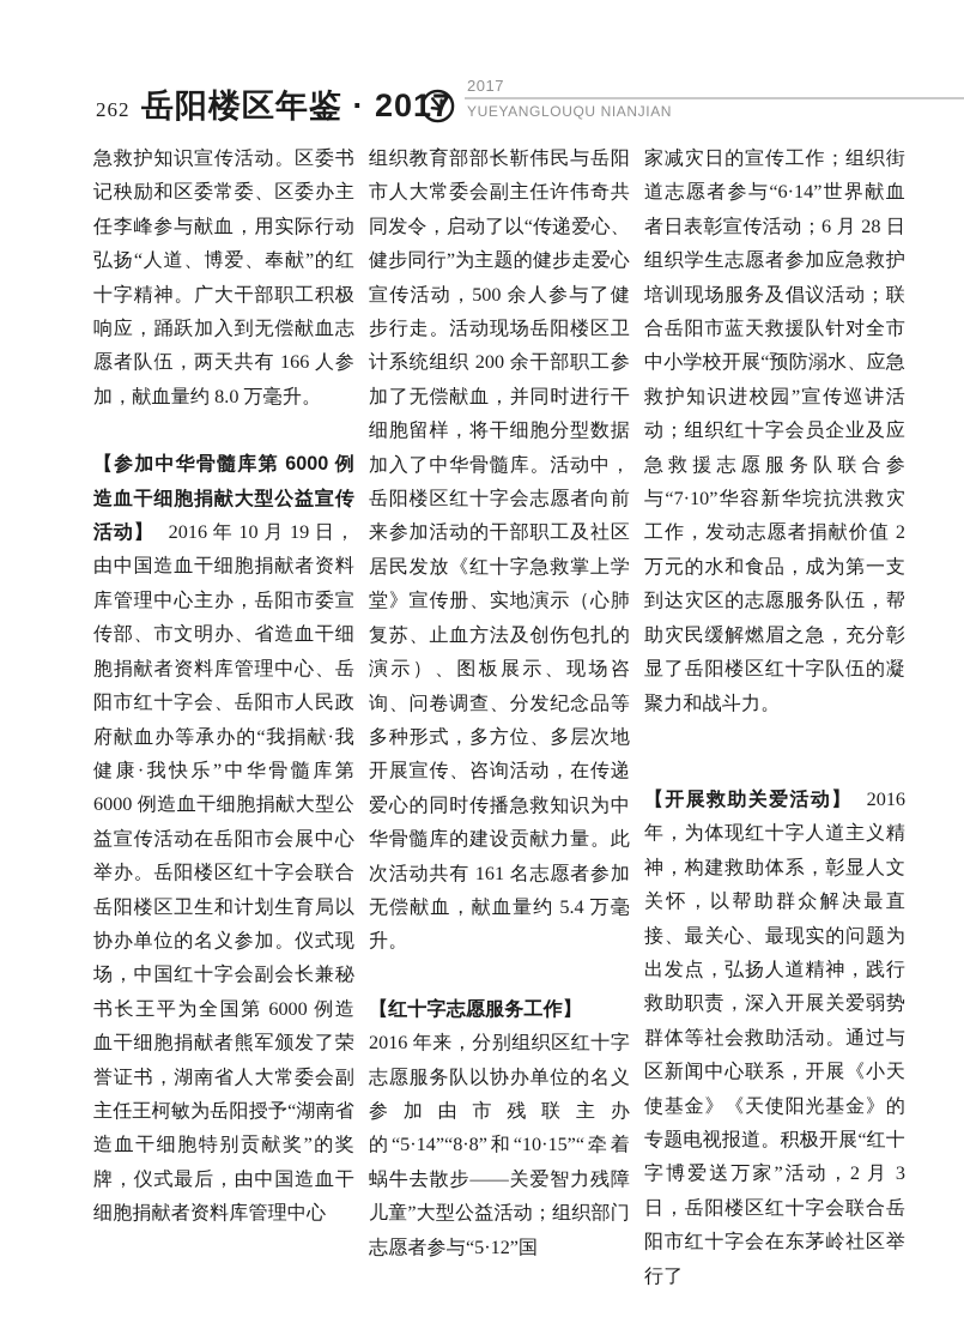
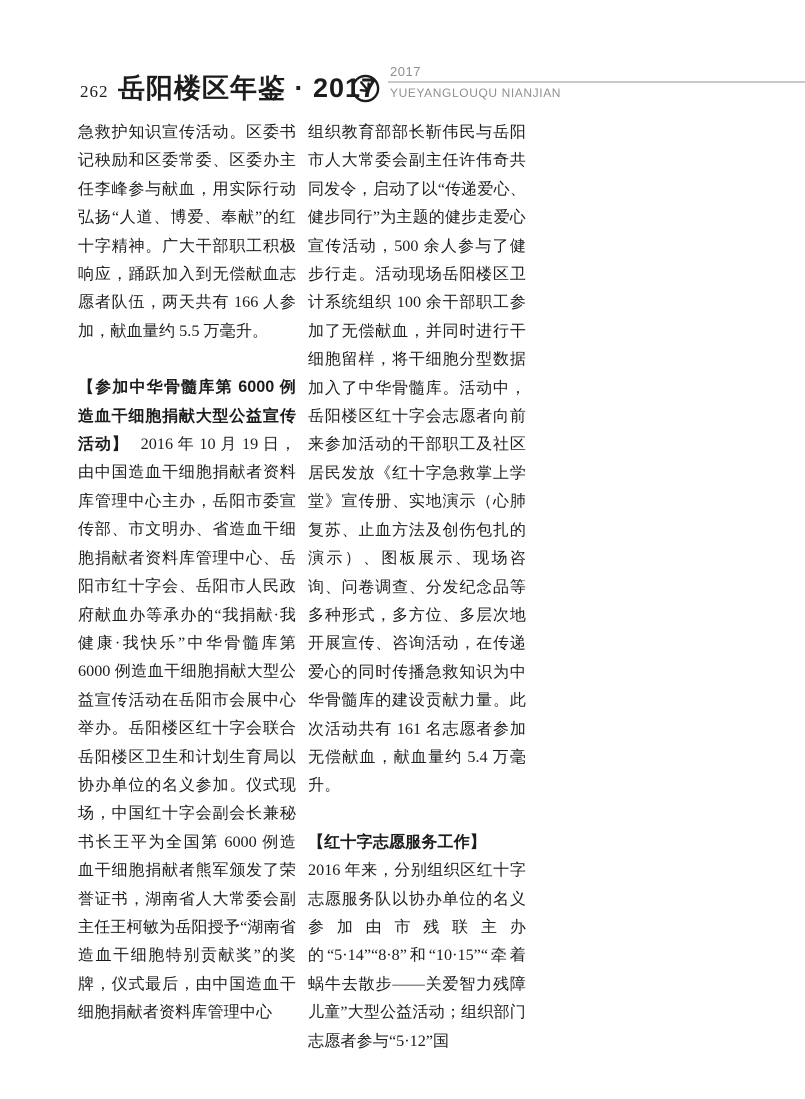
  262
  岳阳楼区年鉴 · 20
  2017
  YUEYANGLOUQU NIANJIAN
- 急救护知识宣传活动。区委书记秧励和区委常委、区委办主任李峰参与献血，用实际行动弘扬“人道、博爱、奉献”的红十字精神。广大干部职工积极响应，踊跃加入到无偿献血志愿者队伍，两天共有 166 人参加，献血量约 8.0 万毫升。
+ 急救护知识宣传活动。区委书记秧励和区委常委、区委办主任李峰参与献血，用实际行动弘扬“人道、博爱、奉献”的红十字精神。广大干部职工积极响应，踊跃加入到无偿献血志愿者队伍，两天共有 166 人参加，献血量约 5.5 万毫升。
  【参加中华骨髓库第 6000 例造血干细胞捐献大型公益宣传活动】 2016 年 10 月 19 日，由中国造血干细胞捐献者资料库管理中心主办，岳阳市委宣传部、市文明办、省造血干细胞捐献者资料库管理中心、岳阳市红十字会、岳阳市人民政府献血办等承办的“我捐献·我健康·我快乐”中华骨髓库第 6000 例造血干细胞捐献大型公益宣传活动在岳阳市会展中心举办。岳阳楼区红十字会联合岳阳楼区卫生和计划生育局以协办单位的名义参加。仪式现场，中国红十字会副会长兼秘书长王平为全国第 6000 例造血干细胞捐献者熊军颁发了荣誉证书，湖南省人大常委会副主任王柯敏为岳阳授予“湖南省造血干细胞特别贡献奖”的奖牌，仪式最后，由中国造血干细胞捐献者资料库管理中心
- 组织教育部部长靳伟民与岳阳市人大常委会副主任许伟奇共同发令，启动了以“传递爱心、健步同行”为主题的健步走爱心宣传活动，500 余人参与了健步行走。活动现场岳阳楼区卫计系统组织 200 余干部职工参加了无偿献血，并同时进行干细胞留样，将干细胞分型数据加入了中华骨髓库。活动中，岳阳楼区红十字会志愿者向前来参加活动的干部职工及社区居民发放《红十字急救掌上学堂》宣传册、实地演示（心肺复苏、止血方法及创伤包扎的演示）、图板展示、现场咨询、问卷调查、分发纪念品等多种形式，多方位、多层次地开展宣传、咨询活动，在传递爱心的同时传播急救知识为中华骨髓库的建设贡献力量。此次活动共有 161 名志愿者参加无偿献血，献血量约 5.4 万毫升。
+ 组织教育部部长靳伟民与岳阳市人大常委会副主任许伟奇共同发令，启动了以“传递爱心、健步同行”为主题的健步走爱心宣传活动，500 余人参与了健步行走。活动现场岳阳楼区卫计系统组织 100 余干部职工参加了无偿献血，并同时进行干细胞留样，将干细胞分型数据加入了中华骨髓库。活动中，岳阳楼区红十字会志愿者向前来参加活动的干部职工及社区居民发放《红十字急救掌上学堂》宣传册、实地演示（心肺复苏、止血方法及创伤包扎的演示）、图板展示、现场咨询、问卷调查、分发纪念品等多种形式，多方位、多层次地开展宣传、咨询活动，在传递爱心的同时传播急救知识为中华骨髓库的建设贡献力量。此次活动共有 161 名志愿者参加无偿献血，献血量约 5.4 万毫升。
  【红十字志愿服务工作】
  2016 年来，分别组织区红十字志愿服务队以协办单位的名义参加由市残联主办的“5·14”“8·8”和“10·15”“牵着蜗牛去散步——关爱智力残障儿童”大型公益活动；组织部门志愿者参与“5·12”国
- 家减灾日的宣传工作；组织街道志愿者参与“6·14”世界献血者日表彰宣传活动；6 月 28 日组织学生志愿者参加应急救护培训现场服务及倡议活动；联合岳阳市蓝天救援队针对全市中小学校开展“预防溺水、应急救护知识进校园”宣传巡讲活动；组织红十字会员企业及应急救援志愿服务队联合参与“7·10”华容新华垸抗洪救灾工作，发动志愿者捐献价值 2 万元的水和食品，成为第一支到达灾区的志愿服务队伍，帮助灾民缓解燃眉之急，充分彰显了岳阳楼区红十字队伍的凝聚力和战斗力。
- 【开展救助关爱活动】 2016 年，为体现红十字人道主义精神，构建救助体系，彰显人文关怀，以帮助群众解决最直接、最关心、最现实的问题为出发点，弘扬人道精神，践行救助职责，深入开展关爱弱势群体等社会救助活动。通过与区新闻中心联系，开展《小天使基金》《天使阳光基金》的专题电视报道。积极开展“红十字博爱送万家”活动，2 月 3 日，岳阳楼区红十字会联合岳阳市红十字会在东茅岭社区举行了
